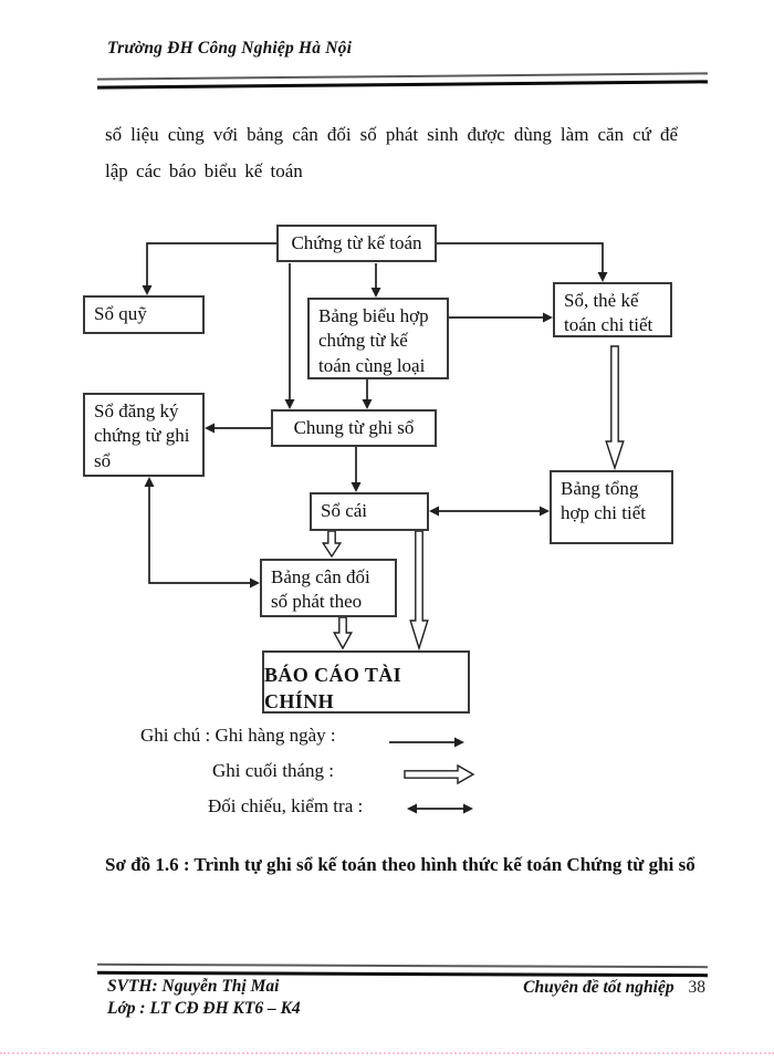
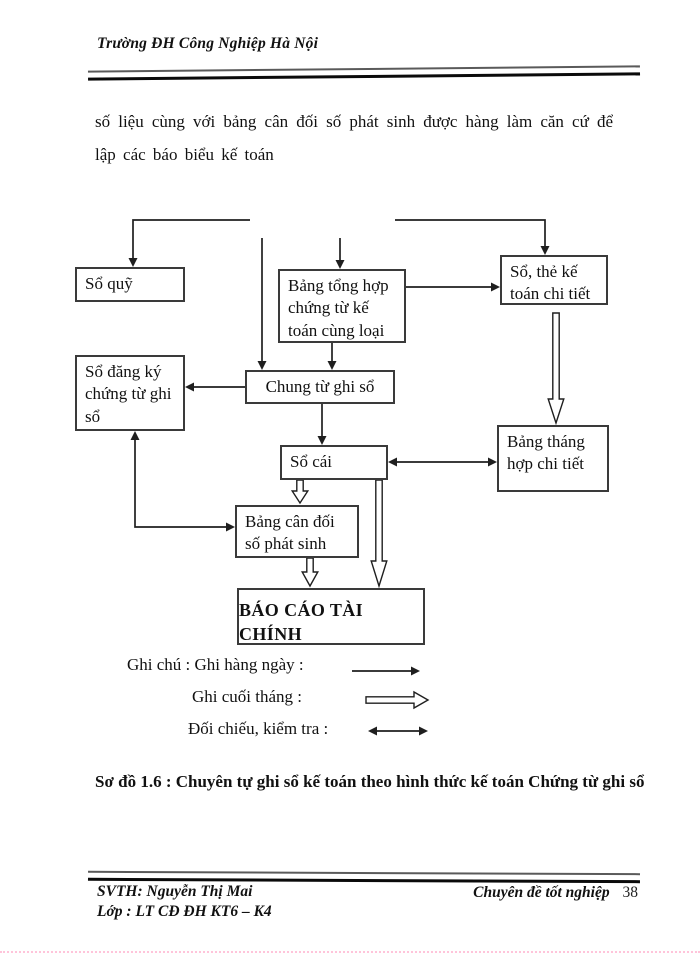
  Trường ĐH Công Nghiệp Hà Nội
- số liệu cùng với bảng cân đối số phát sinh được dùng làm căn cứ để lập các báo biểu kế toán
+ số liệu cùng với bảng cân đối số phát sinh được hàng làm căn cứ để lập các báo biểu kế toán
- Chứng từ kế toán
  Sổ quỹ
- Bảng biểu hợp chứng từ kế toán cùng loại
+ Bảng tổng hợp chứng từ kế toán cùng loại
  Sổ, thẻ kế toán chi tiết
  Sổ đăng ký chứng từ ghi sổ
  Chung từ ghi sổ
  Sổ cái
- Bảng tổng hợp chi tiết
+ Bảng tháng hợp chi tiết
- Bảng cân đối số phát theo
+ Bảng cân đối số phát sinh
  BÁO CÁO TÀI CHÍNH
  Ghi chú : Ghi hàng ngày :
  Ghi cuối tháng :
  Đối chiếu, kiểm tra :
- Sơ đồ 1.6 : Trình tự ghi sổ kế toán theo hình thức kế toán Chứng từ ghi sổ
+ Sơ đồ 1.6 : Chuyên tự ghi sổ kế toán theo hình thức kế toán Chứng từ ghi sổ
  SVTH: Nguyễn Thị Mai
  Lớp : LT CĐ ĐH KT6 – K4
  Chuyên đề tốt nghiệp 38
